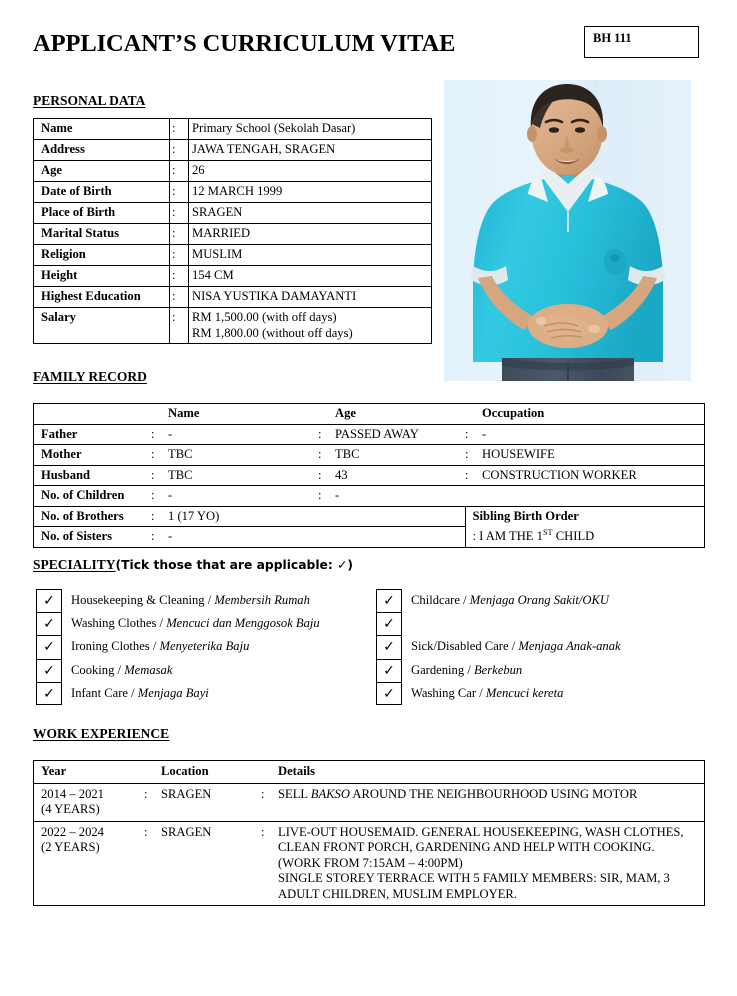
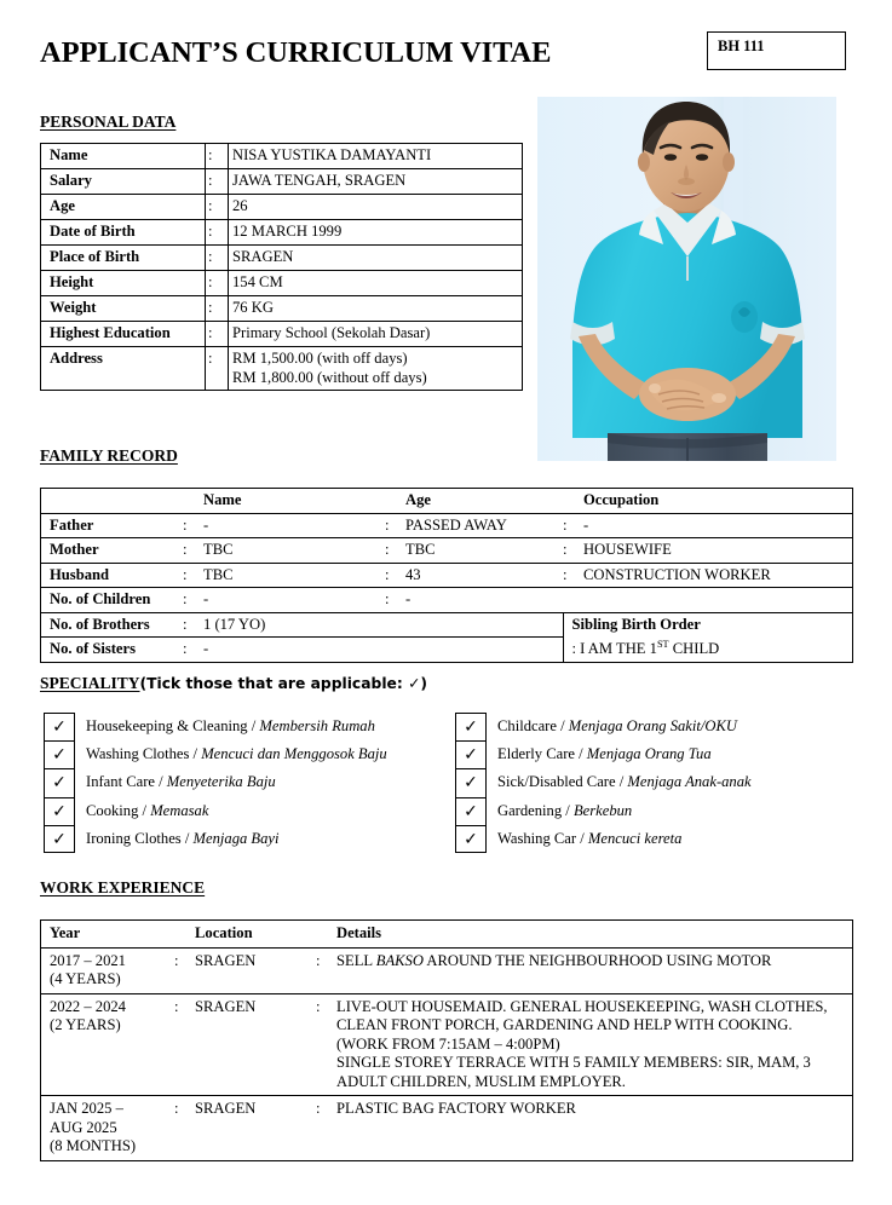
  APPLICANT’S CURRICULUM VITAE
  BH 111
  PERSONAL DATA
- Name	:	Primary School (Sekolah Dasar)
+ Name	:	NISA YUSTIKA DAMAYANTI
- Address	:	JAWA TENGAH, SRAGEN
+ Salary	:	JAWA TENGAH, SRAGEN
  Age	:	26
  Date of Birth	:	12 MARCH 1999
  Place of Birth	:	SRAGEN
- Marital Status	:	MARRIED
- Religion	:	MUSLIM
  Height	:	154 CM
+ Weight	:	76 KG
- Highest Education	:	NISA YUSTIKA DAMAYANTI
+ Highest Education	:	Primary School (Sekolah Dasar)
- Salary	:	RM 1,500.00 (with off days) RM 1,800.00 (without off days)
+ Address	:	RM 1,500.00 (with off days) RM 1,800.00 (without off days)
  FAMILY RECORD
  		Name		Age		Occupation
  Father	:	-	:	PASSED AWAY	:	-
  Mother	:	TBC	:	TBC	:	HOUSEWIFE
  Husband	:	TBC	:	43	:	CONSTRUCTION WORKER
  No. of Children	:	-	:	-
  No. of Brothers	:	1 (17 YO)	Sibling Birth Order
  No. of Sisters	:	-	: I AM THE 1ST CHILD
  SPECIALITY(Tick those that are applicable: ✓)
  ✓
  Housekeeping & Cleaning / Membersih Rumah
  ✓
  Washing Clothes / Mencuci dan Menggosok Baju
  ✓
- Ironing Clothes / Menyeterika Baju
+ Infant Care / Menyeterika Baju
  ✓
  Cooking / Memasak
  ✓
- Infant Care / Menjaga Bayi
+ Ironing Clothes / Menjaga Bayi
  ✓
  Childcare / Menjaga Orang Sakit/OKU
  ✓
+ Elderly Care / Menjaga Orang Tua
  ✓
  Sick/Disabled Care / Menjaga Anak-anak
  ✓
  Gardening / Berkebun
  ✓
  Washing Car / Mencuci kereta
  WORK EXPERIENCE
  Year		Location		Details
- 2014 – 2021 (4 YEARS)	:	SRAGEN	:	SELL BAKSO AROUND THE NEIGHBOURHOOD USING MOTOR
+ 2017 – 2021 (4 YEARS)	:	SRAGEN	:	SELL BAKSO AROUND THE NEIGHBOURHOOD USING MOTOR
  2022 – 2024 (2 YEARS)	:	SRAGEN	:	LIVE-OUT HOUSEMAID. GENERAL HOUSEKEEPING, WASH CLOTHES, CLEAN FRONT PORCH, GARDENING AND HELP WITH COOKING. (WORK FROM 7:15AM – 4:00PM) SINGLE STOREY TERRACE WITH 5 FAMILY MEMBERS: SIR, MAM, 3 ADULT CHILDREN, MUSLIM EMPLOYER.
+ JAN 2025 – AUG 2025 (8 MONTHS)	:	SRAGEN	:	PLASTIC BAG FACTORY WORKER
